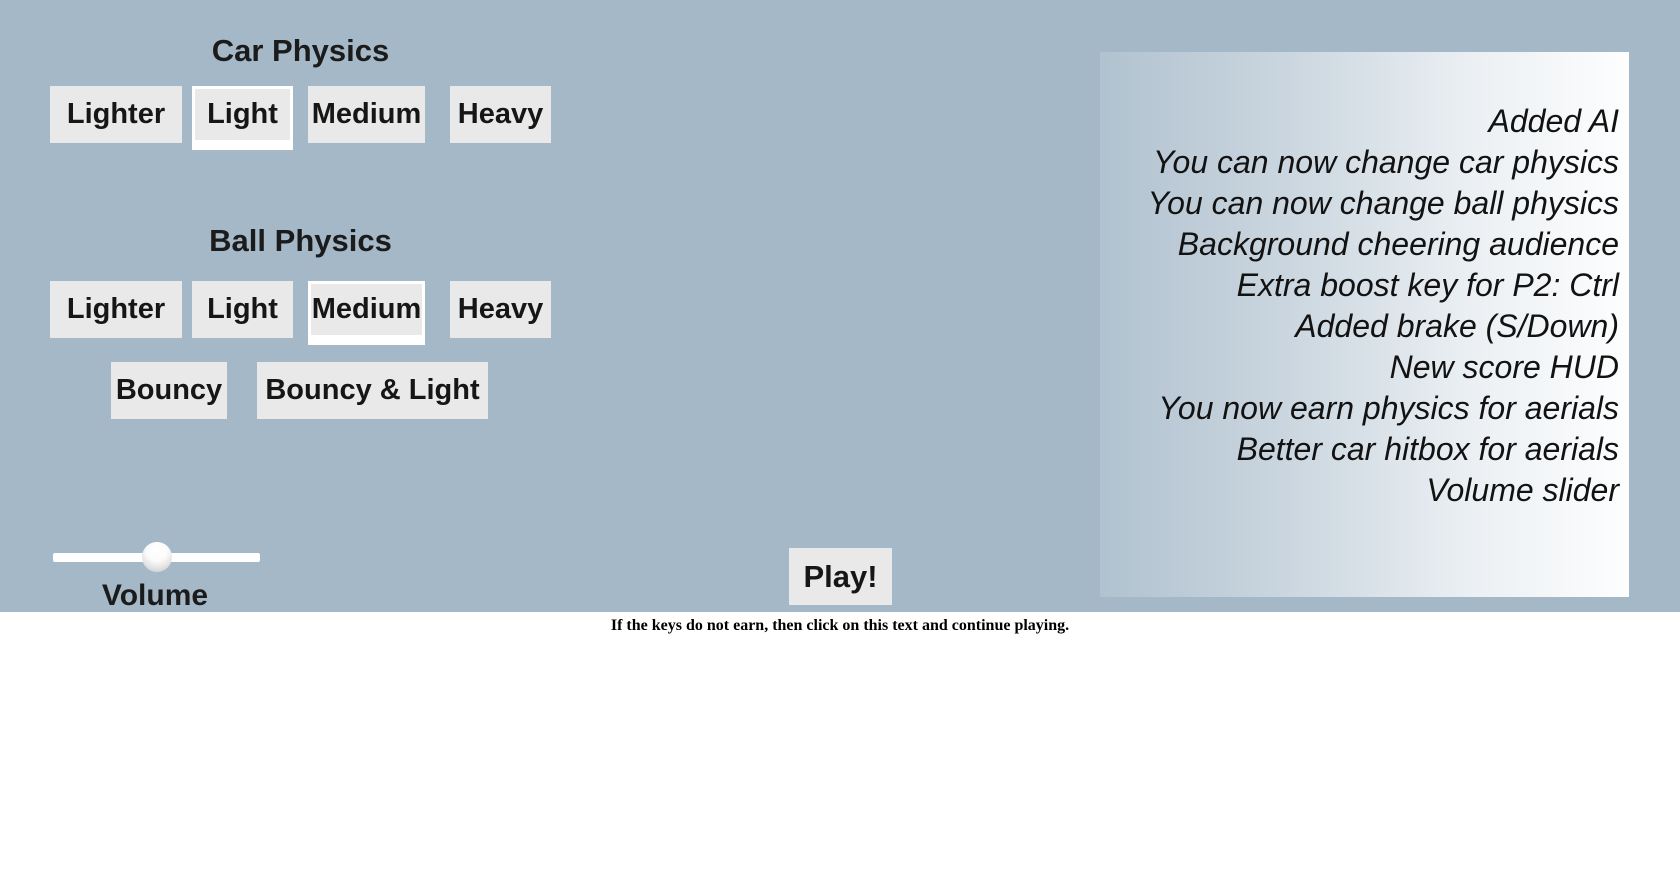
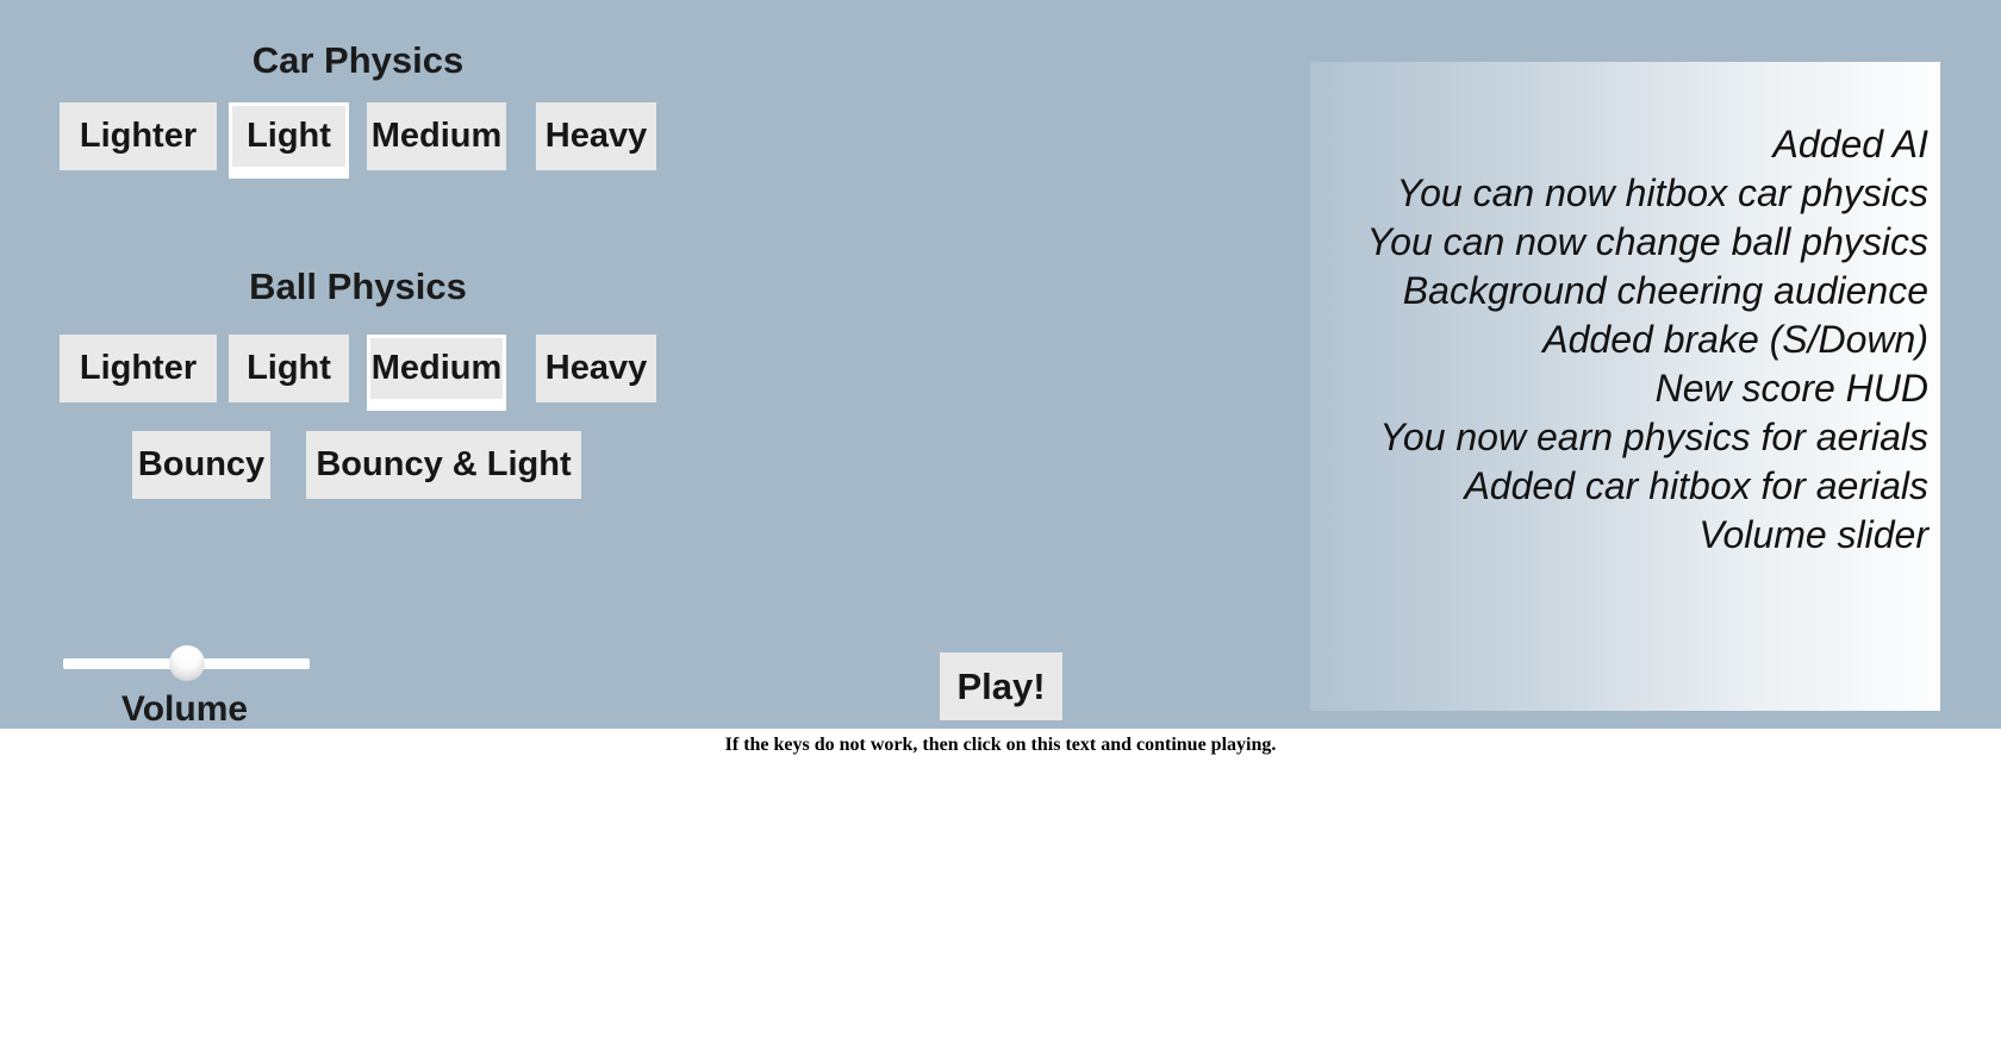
  Car Physics
  Lighter
  Light
  Medium
  Heavy
  Ball Physics
  Lighter
  Light
  Medium
  Heavy
  Bouncy
  Bouncy & Light
  Volume
  Play!
  Added AI
- You can now change car physics
+ You can now hitbox car physics
  You can now change ball physics
  Background cheering audience
- Extra boost key for P2: Ctrl
  Added brake (S/Down)
  New score HUD
  You now earn physics for aerials
- Better car hitbox for aerials
+ Added car hitbox for aerials
  Volume slider
- If the keys do not earn, then click on this text and continue playing.
+ If the keys do not work, then click on this text and continue playing.
